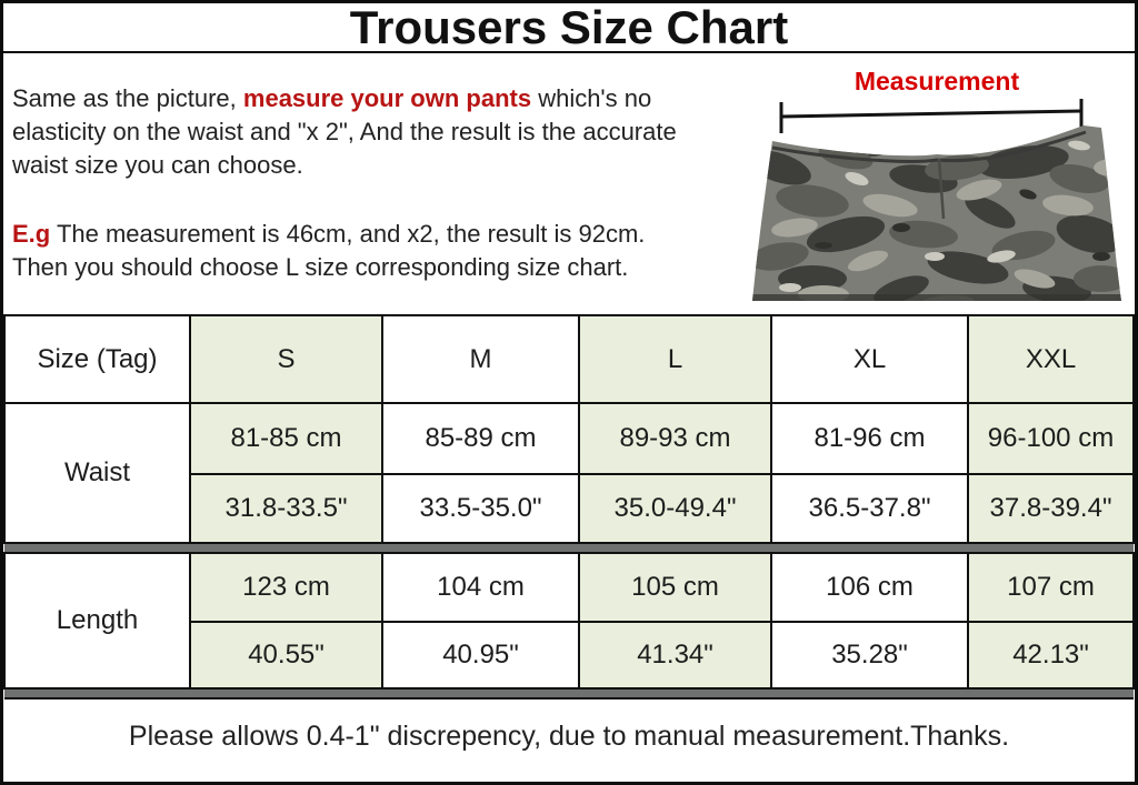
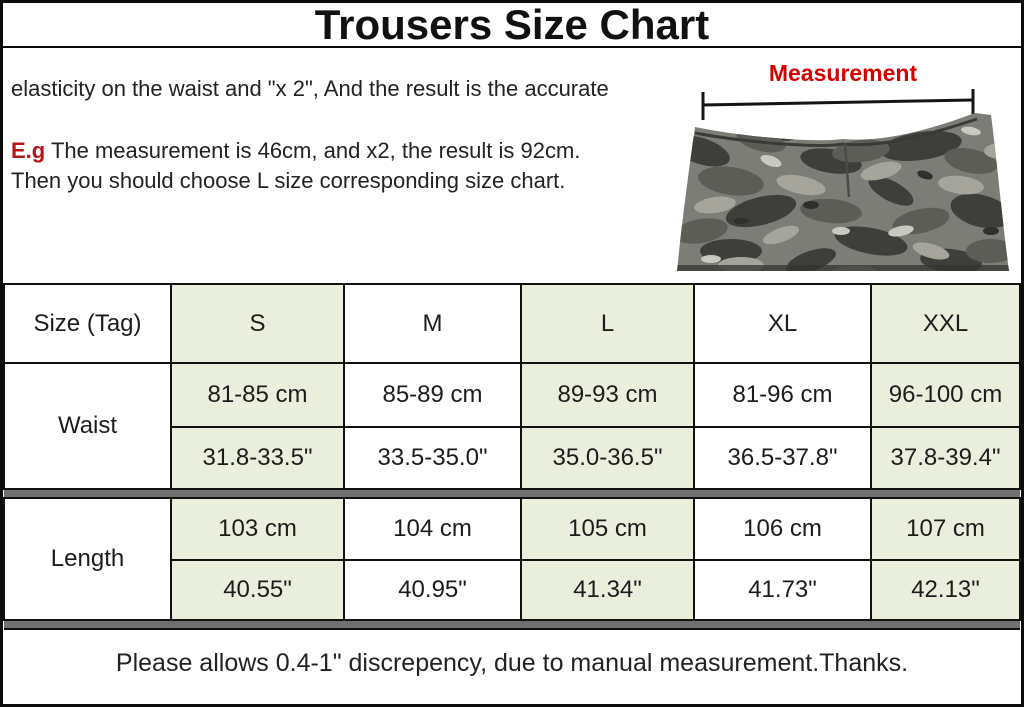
  Trousers Size Chart
- Same as the picture, measure your own pants which's no
  elasticity on the waist and "x 2", And the result is the accurate
- waist size you can choose.
  E.g The measurement is 46cm, and x2, the result is 92cm.
  Then you should choose L size corresponding size chart.
  Measurement
  Size (Tag)	S	M	L	XL	XXL
  Waist	81-85 cm	85-89 cm	89-93 cm	81-96 cm	96-100 cm
- 31.8-33.5"	33.5-35.0"	35.0-49.4"	36.5-37.8"	37.8-39.4"
+ 31.8-33.5"	33.5-35.0"	35.0-36.5"	36.5-37.8"	37.8-39.4"
- Length	123 cm	104 cm	105 cm	106 cm	107 cm
+ Length	103 cm	104 cm	105 cm	106 cm	107 cm
- 40.55"	40.95"	41.34"	35.28"	42.13"
+ 40.55"	40.95"	41.34"	41.73"	42.13"
  Please allows 0.4-1" discrepency, due to manual measurement.Thanks.
